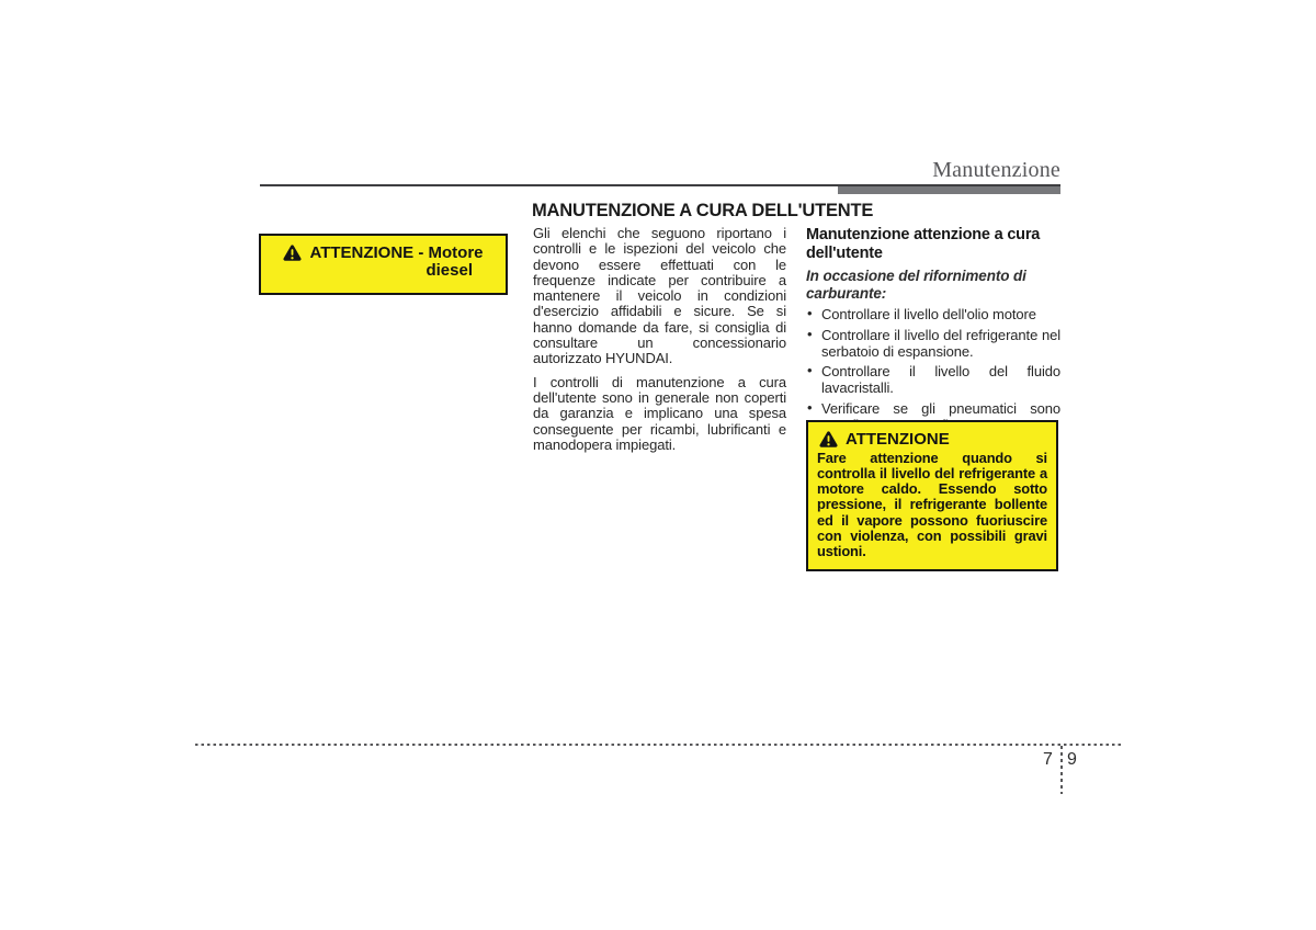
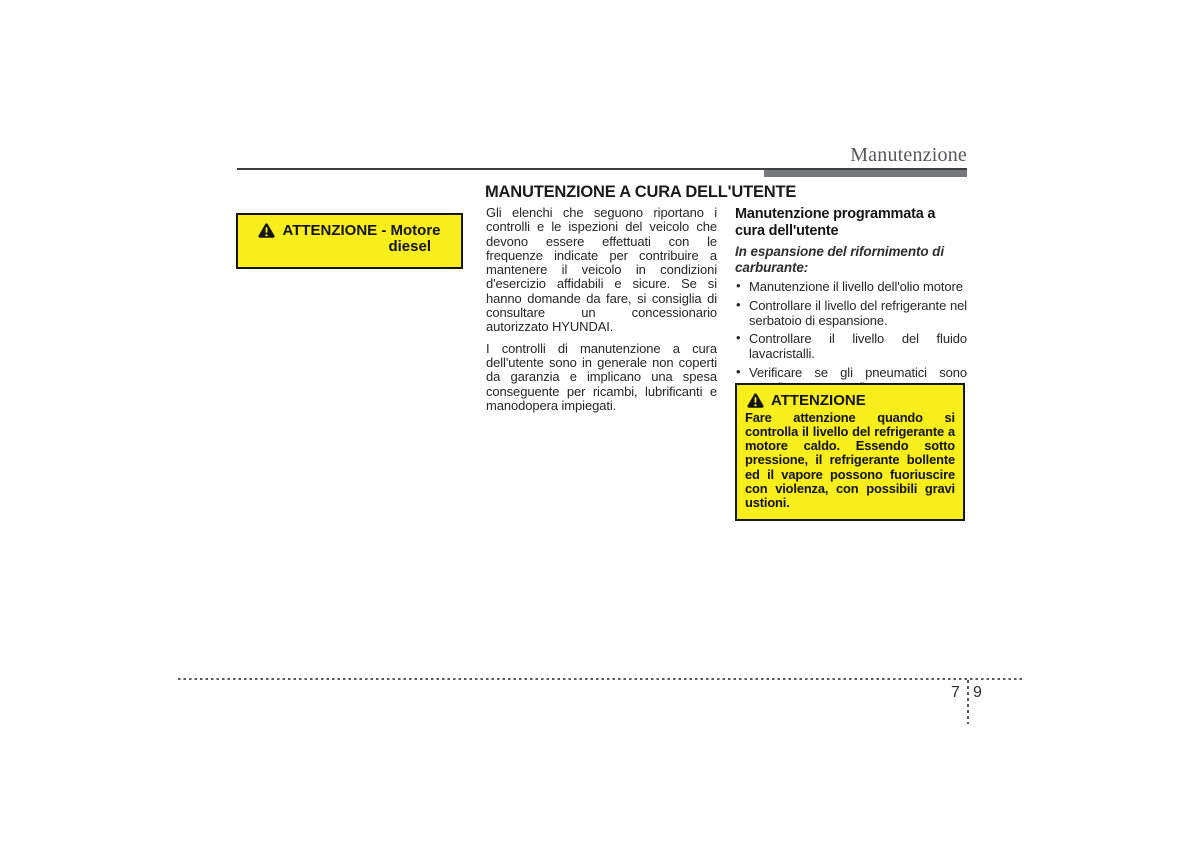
  Manutenzione
  MANUTENZIONE A CURA DELL'UTENTE
  ATTENZIONE - Motore
  diesel
  Gli elenchi che seguono riportano i controlli e le ispezioni del veicolo che devono essere effettuati con le frequenze indicate per contribuire a mantenere il veicolo in condizioni d'esercizio affidabili e sicure. Se si hanno domande da fare, si consiglia di consultare un concessionario autorizzato HYUNDAI.
  I controlli di manutenzione a cura dell'utente sono in generale non coperti da garanzia e implicano una spesa conseguente per ricambi, lubrificanti e manodopera impiegati.
- Manutenzione attenzione a cura dell'utente
+ Manutenzione programmata a cura dell'utente
- In occasione del rifornimento di carburante:
+ In espansione del rifornimento di carburante:
  •
- Controllare il livello dell'olio motore
+ Manutenzione il livello dell'olio motore
  •
  Controllare il livello del refrigerante nel serbatoio di espansione.
  •
  Controllare il livello del fluido lavacristalli.
  •
  ATTENZIONE
  Fare attenzione quando si controlla il livello del refrigerante a motore caldo. Essendo sotto pressione, il refrigerante bollente ed il vapore possono fuoriuscire con violenza, con possibili gravi ustioni.
  7
  9
